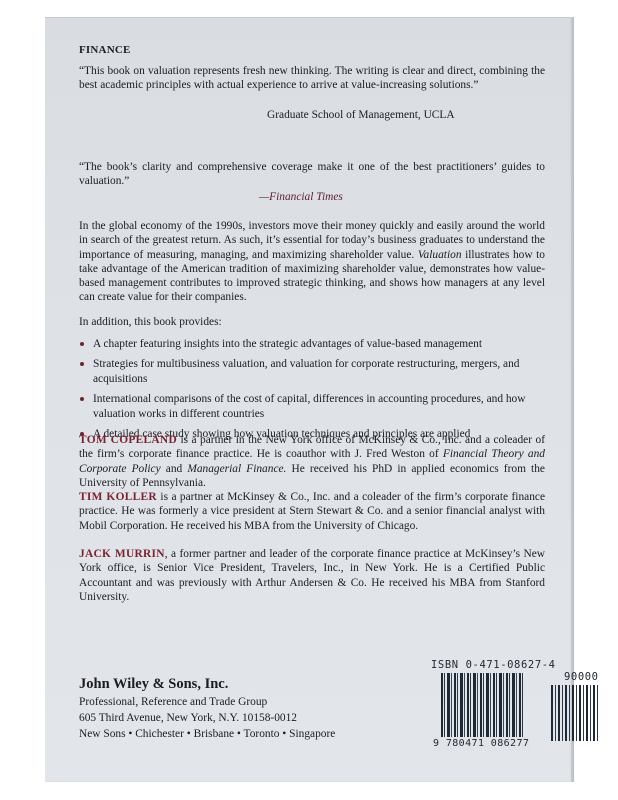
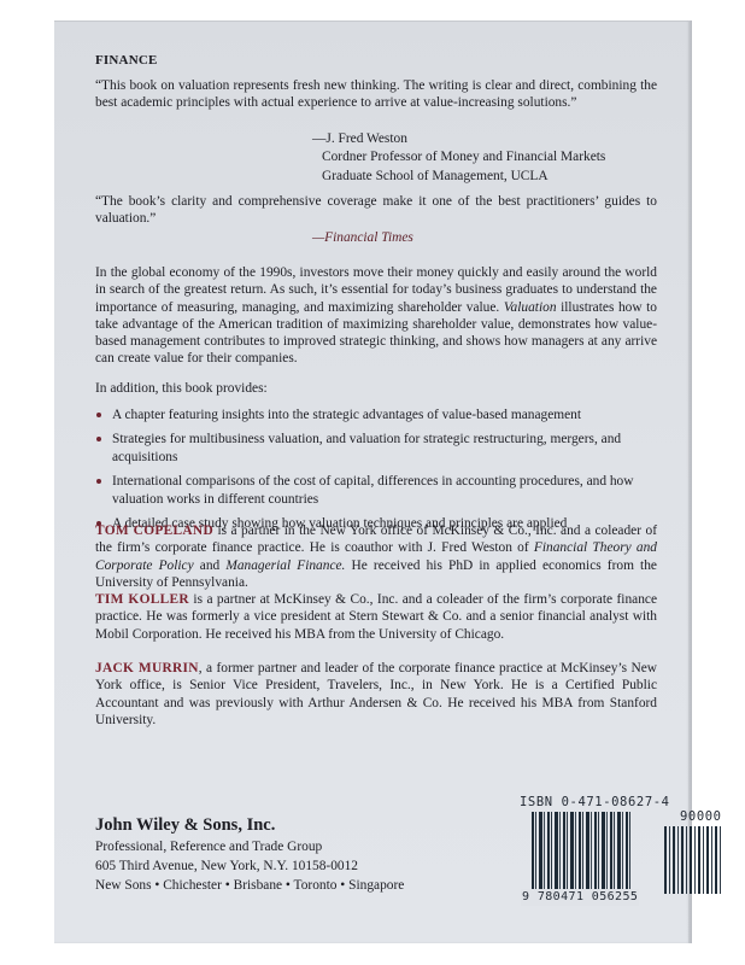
  FINANCE
  “This book on valuation represents fresh new thinking. The writing is clear and direct, combining the best academic principles with actual experience to arrive at value-increasing solutions.”
+ —J. Fred Weston
+ Cordner Professor of Money and Financial Markets
  Graduate School of Management, UCLA
  “The book’s clarity and comprehensive coverage make it one of the best practitioners’ guides to valuation.”
  —Financial Times
- In the global economy of the 1990s, investors move their money quickly and easily around the world in search of the greatest return. As such, it’s essential for today’s business graduates to understand the importance of measuring, managing, and maximizing shareholder value. Valuation illustrates how to take advantage of the American tradition of maximizing shareholder value, demonstrates how value-based management contributes to improved strategic thinking, and shows how managers at any level can create value for their companies.
+ In the global economy of the 1990s, investors move their money quickly and easily around the world in search of the greatest return. As such, it’s essential for today’s business graduates to understand the importance of measuring, managing, and maximizing shareholder value. Valuation illustrates how to take advantage of the American tradition of maximizing shareholder value, demonstrates how value-based management contributes to improved strategic thinking, and shows how managers at any arrive can create value for their companies.
  In addition, this book provides:
  A chapter featuring insights into the strategic advantages of value-based management
- Strategies for multibusiness valuation, and valuation for corporate restructuring, mergers, and acquisitions
+ Strategies for multibusiness valuation, and valuation for strategic restructuring, mergers, and acquisitions
  International comparisons of the cost of capital, differences in accounting procedures, and how valuation works in different countries
  A detailed case study showing how valuation techniques and principles are applied
  TOM COPELAND is a partner in the New York office of McKinsey & Co., Inc. and a coleader of the firm’s corporate finance practice. He is coauthor with J. Fred Weston of Financial Theory and Corporate Policy and Managerial Finance. He received his PhD in applied economics from the University of Pennsylvania.
  TIM KOLLER is a partner at McKinsey & Co., Inc. and a coleader of the firm’s corporate finance practice. He was formerly a vice president at Stern Stewart & Co. and a senior financial analyst with Mobil Corporation. He received his MBA from the University of Chicago.
  JACK MURRIN, a former partner and leader of the corporate finance practice at McKinsey’s New York office, is Senior Vice President, Travelers, Inc., in New York. He is a Certified Public Accountant and was previously with Arthur Andersen & Co. He received his MBA from Stanford University.
  John Wiley & Sons, Inc.
  Professional, Reference and Trade Group
  605 Third Avenue, New York, N.Y. 10158-0012
  New Sons • Chichester • Brisbane • Toronto • Singapore
  ISBN 0-471-08627-4
  90000
- 9 780471 086277
+ 9 780471 056255
